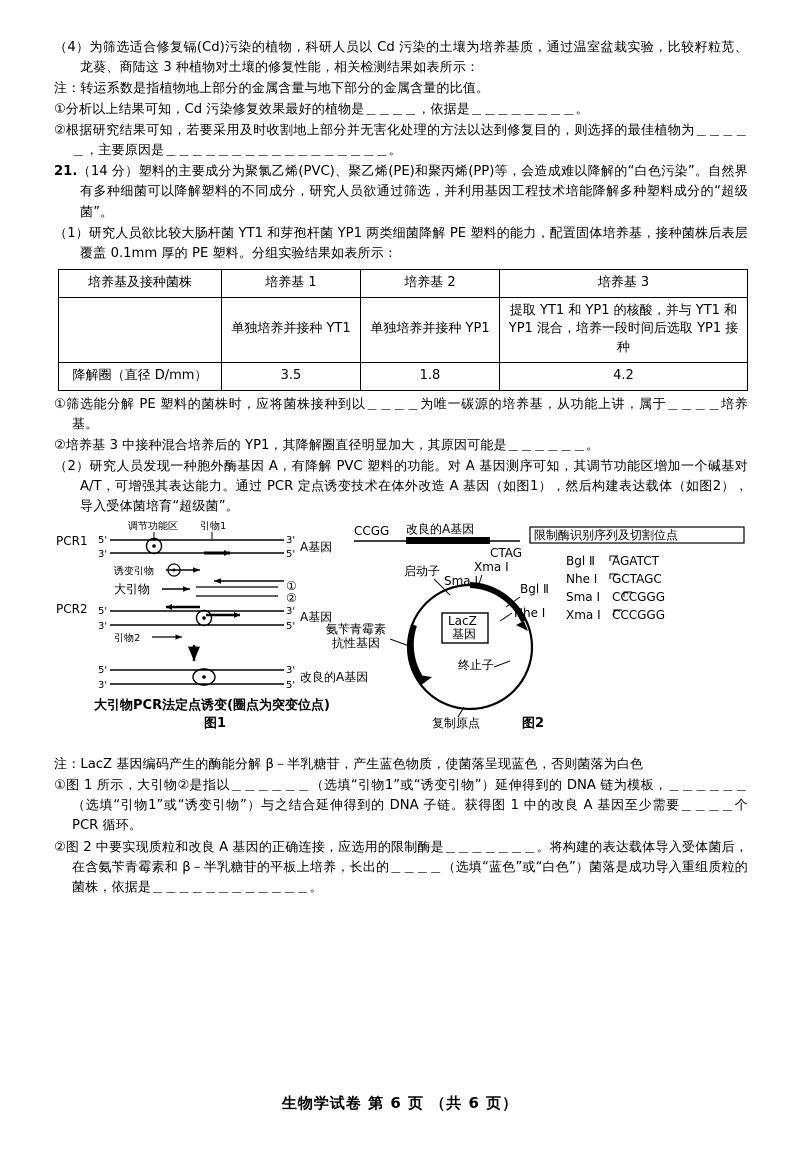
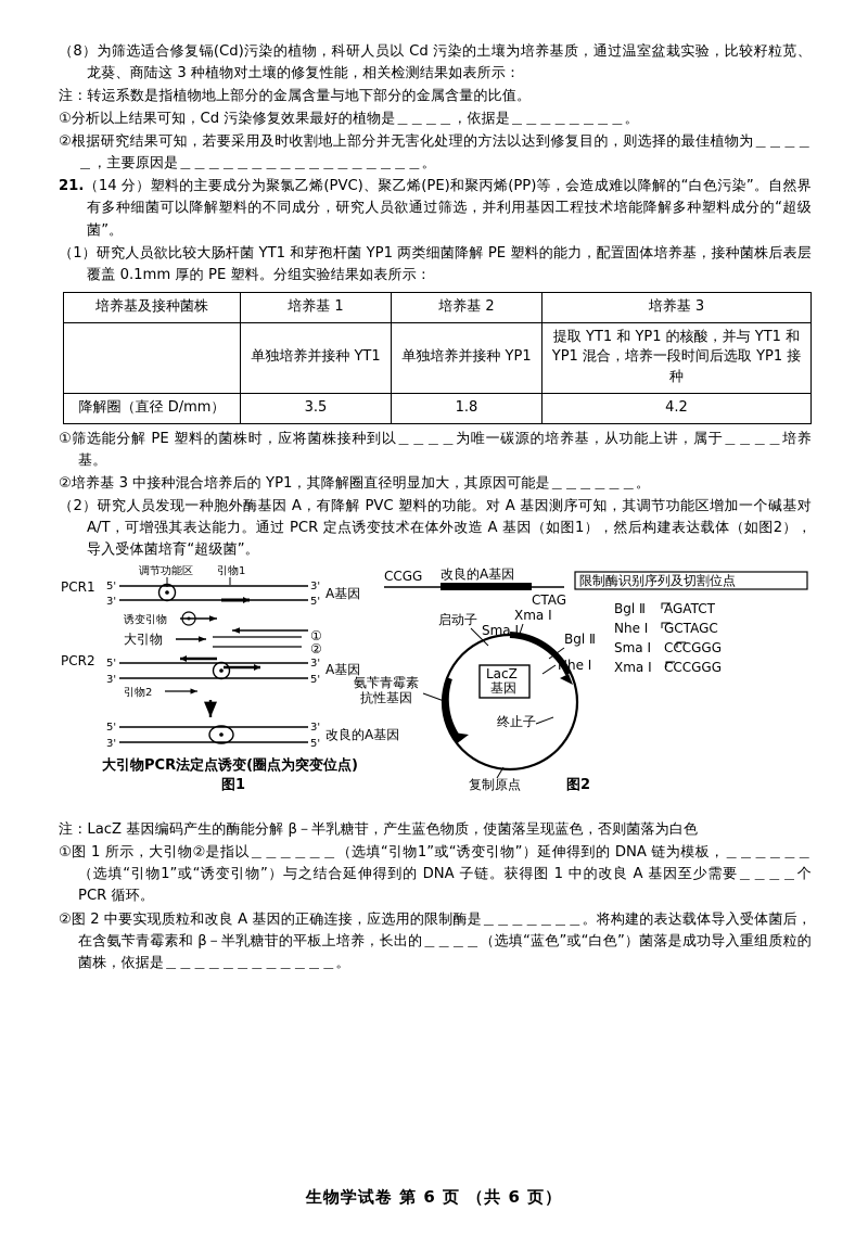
- （4）为筛选适合修复镉(Cd)污染的植物，科研人员以 Cd 污染的土壤为培养基质，通过温室盆栽实验，比较籽粒苋、龙葵、商陆这 3 种植物对土壤的修复性能，相关检测结果如表所示：
+ （8）为筛选适合修复镉(Cd)污染的植物，科研人员以 Cd 污染的土壤为培养基质，通过温室盆栽实验，比较籽粒苋、龙葵、商陆这 3 种植物对土壤的修复性能，相关检测结果如表所示：
  注：转运系数是指植物地上部分的金属含量与地下部分的金属含量的比值。
  ①分析以上结果可知，Cd 污染修复效果最好的植物是＿＿＿＿，依据是＿＿＿＿＿＿＿＿。
  ②根据研究结果可知，若要采用及时收割地上部分并无害化处理的方法以达到修复目的，则选择的最佳植物为＿＿＿＿＿，主要原因是＿＿＿＿＿＿＿＿＿＿＿＿＿＿＿＿＿。
  21.（14 分）塑料的主要成分为聚氯乙烯(PVC)、聚乙烯(PE)和聚丙烯(PP)等，会造成难以降解的“白色污染”。自然界有多种细菌可以降解塑料的不同成分，研究人员欲通过筛选，并利用基因工程技术培能降解多种塑料成分的“超级菌”。
  （1）研究人员欲比较大肠杆菌 YT1 和芽孢杆菌 YP1 两类细菌降解 PE 塑料的能力，配置固体培养基，接种菌株后表层覆盖 0.1mm 厚的 PE 塑料。分组实验结果如表所示：
  培养基及接种菌株	培养基 1	培养基 2	培养基 3
  	单独培养并接种 YT1	单独培养并接种 YP1	提取 YT1 和 YP1 的核酸，并与 YT1 和 YP1 混合，培养一段时间后选取 YP1 接种
  降解圈（直径 D/mm）	3.5	1.8	4.2
  ①筛选能分解 PE 塑料的菌株时，应将菌株接种到以＿＿＿＿为唯一碳源的培养基，从功能上讲，属于＿＿＿＿培养基。
  ②培养基 3 中接种混合培养后的 YP1，其降解圈直径明显加大，其原因可能是＿＿＿＿＿＿。
  （2）研究人员发现一种胞外酶基因 A，有降解 PVC 塑料的功能。对 A 基因测序可知，其调节功能区增加一个碱基对 A/T，可增强其表达能力。通过 PCR 定点诱变技术在体外改造 A 基因（如图1），然后构建表达载体（如图2），导入受体菌培育“超级菌”。
  PCR1
  调节功能区
  引物1
  5'
  3'
  3'
  5'
  A基因
  诱变引物
  大引物
  ①
  ②
  PCR2
  5'
  3'
  3'
  5'
  A基因
  引物2
  5'
  3'
  3'
  5'
  改良的A基因
  大引物PCR法定点诱变(圈点为突变位点)
  图1
  CCGG
  改良的A基因
  CTAG
  限制酶识别序列及切割位点
  Bgl Ⅱ
  AGATCT
  Nhe Ⅰ
  GCTAGC
  Sma Ⅰ
  CCCGGG
  Xma Ⅰ
  CCCGGG
  启动子
  Xma Ⅰ
  Sma Ⅰ
  Bgl Ⅱ
  Nhe Ⅰ
  LacZ
  基因
  氨苄青霉素
  抗性基因
  终止子
  复制原点
  图2
  注：LacZ 基因编码产生的酶能分解 β－半乳糖苷，产生蓝色物质，使菌落呈现蓝色，否则菌落为白色
  ①图 1 所示，大引物②是指以＿＿＿＿＿＿（选填“引物1”或“诱变引物”）延伸得到的 DNA 链为模板，＿＿＿＿＿＿（选填“引物1”或“诱变引物”）与之结合延伸得到的 DNA 子链。获得图 1 中的改良 A 基因至少需要＿＿＿＿个 PCR 循环。
  ②图 2 中要实现质粒和改良 A 基因的正确连接，应选用的限制酶是＿＿＿＿＿＿＿。将构建的表达载体导入受体菌后，在含氨苄青霉素和 β－半乳糖苷的平板上培养，长出的＿＿＿＿（选填“蓝色”或“白色”）菌落是成功导入重组质粒的菌株，依据是＿＿＿＿＿＿＿＿＿＿＿＿。
  生物学试卷 第 6 页 （共 6 页）
